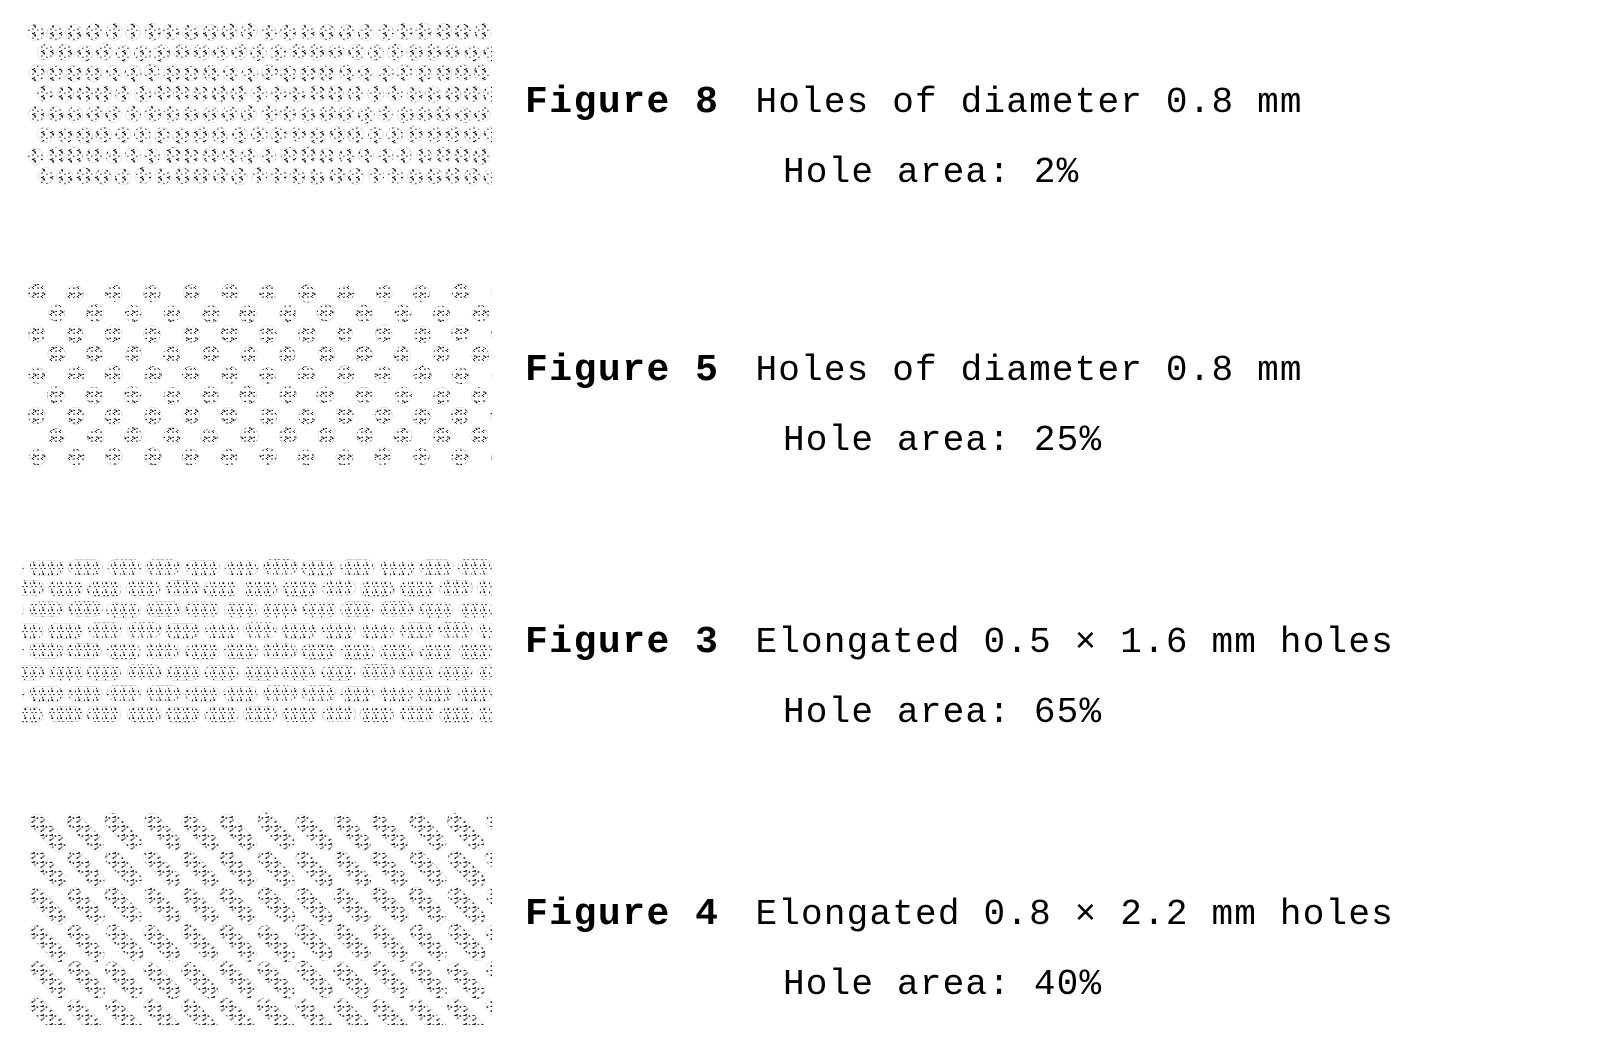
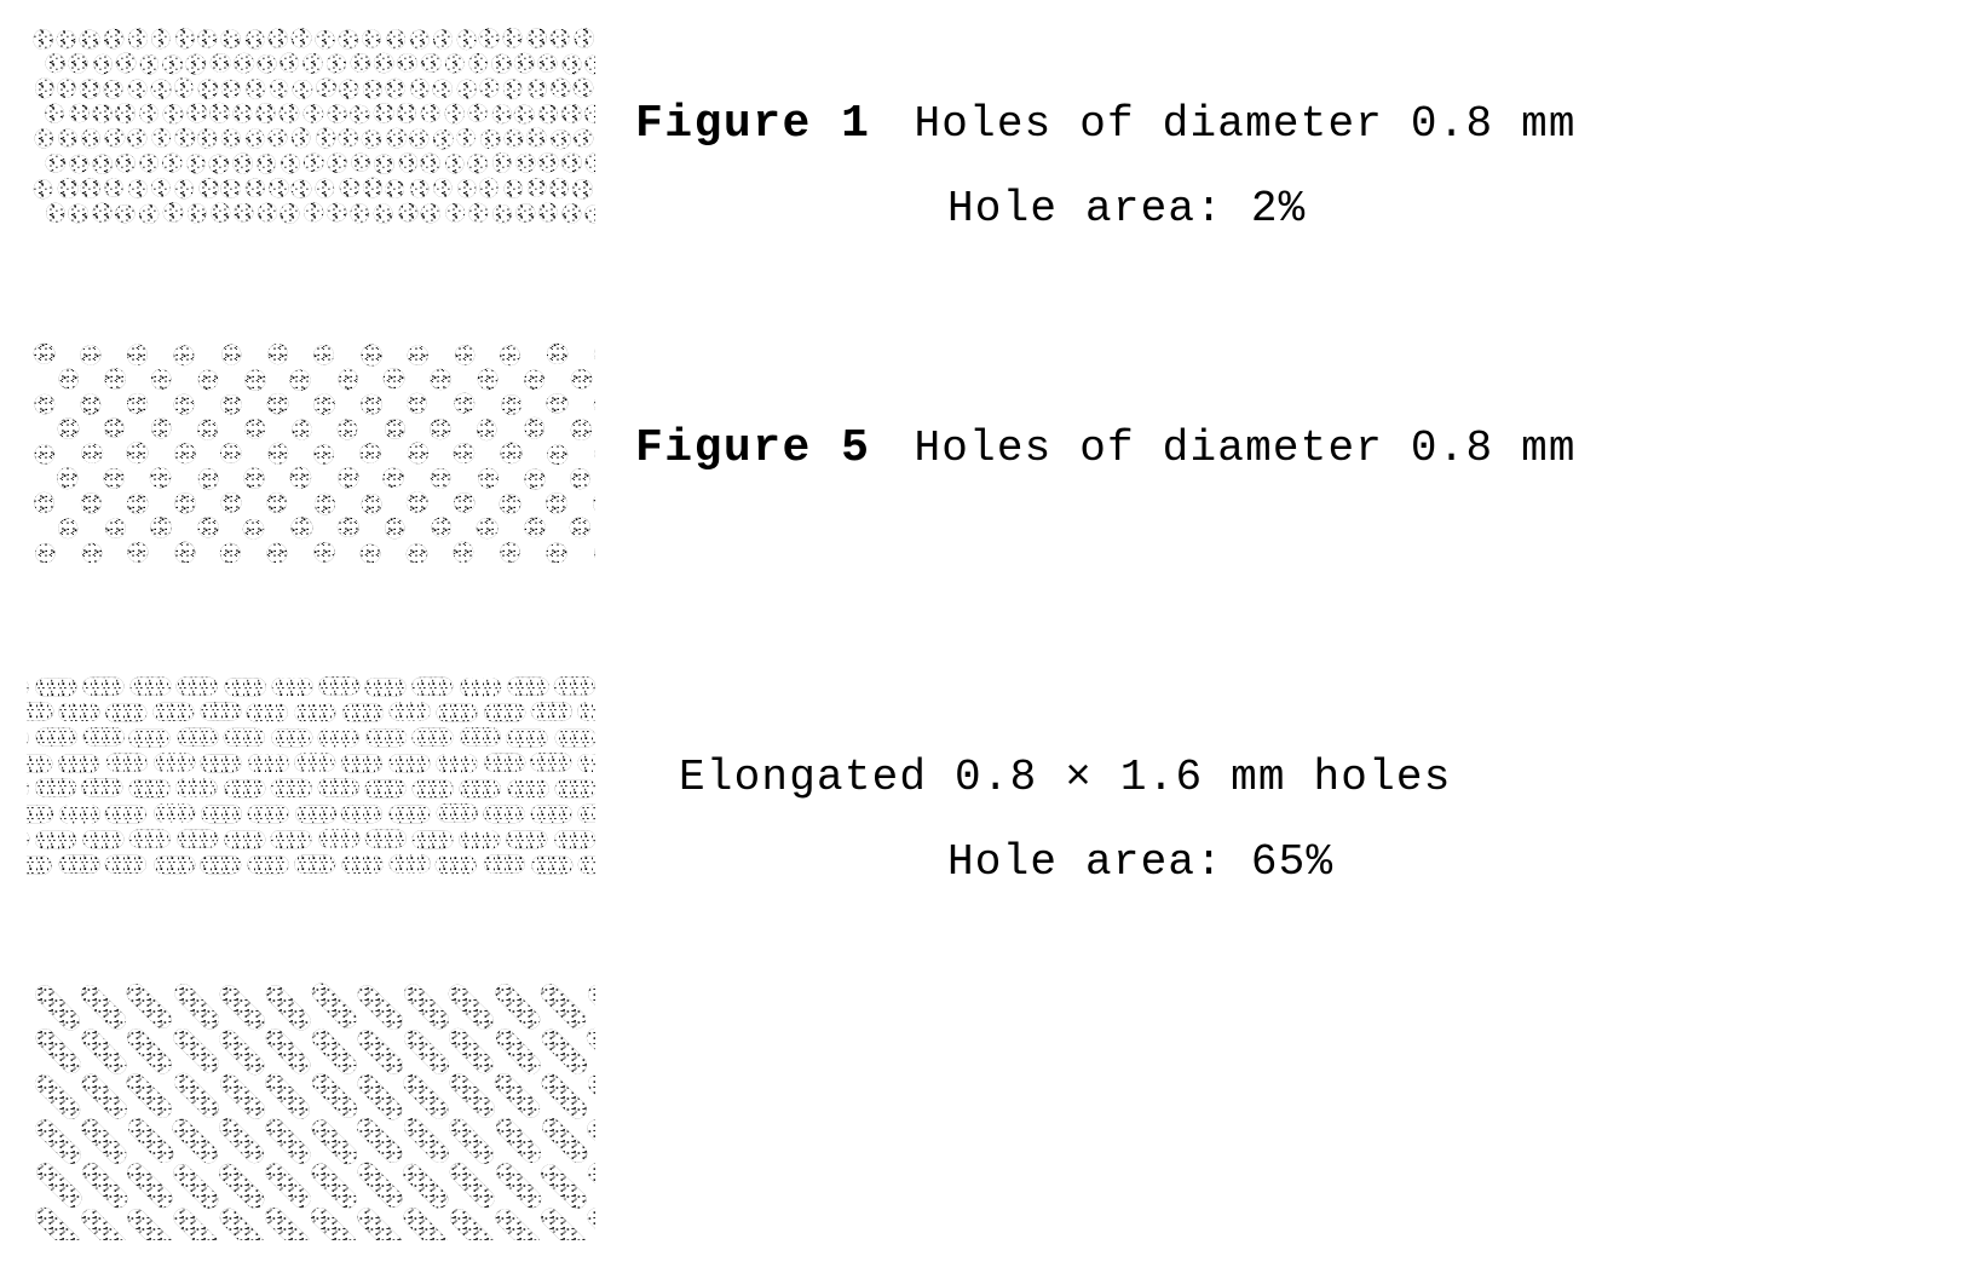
- Figure 8
+ Figure 1
  Holes of diameter 0.8 mm
  Hole area: 2%
  Figure 5
  Holes of diameter 0.8 mm
- Hole area: 25%
- Figure 3
- Elongated 0.5 × 1.6 mm holes
+ Elongated 0.8 × 1.6 mm holes
  Hole area: 65%
- Figure 4
- Elongated 0.8 × 2.2 mm holes
- Hole area: 40%
